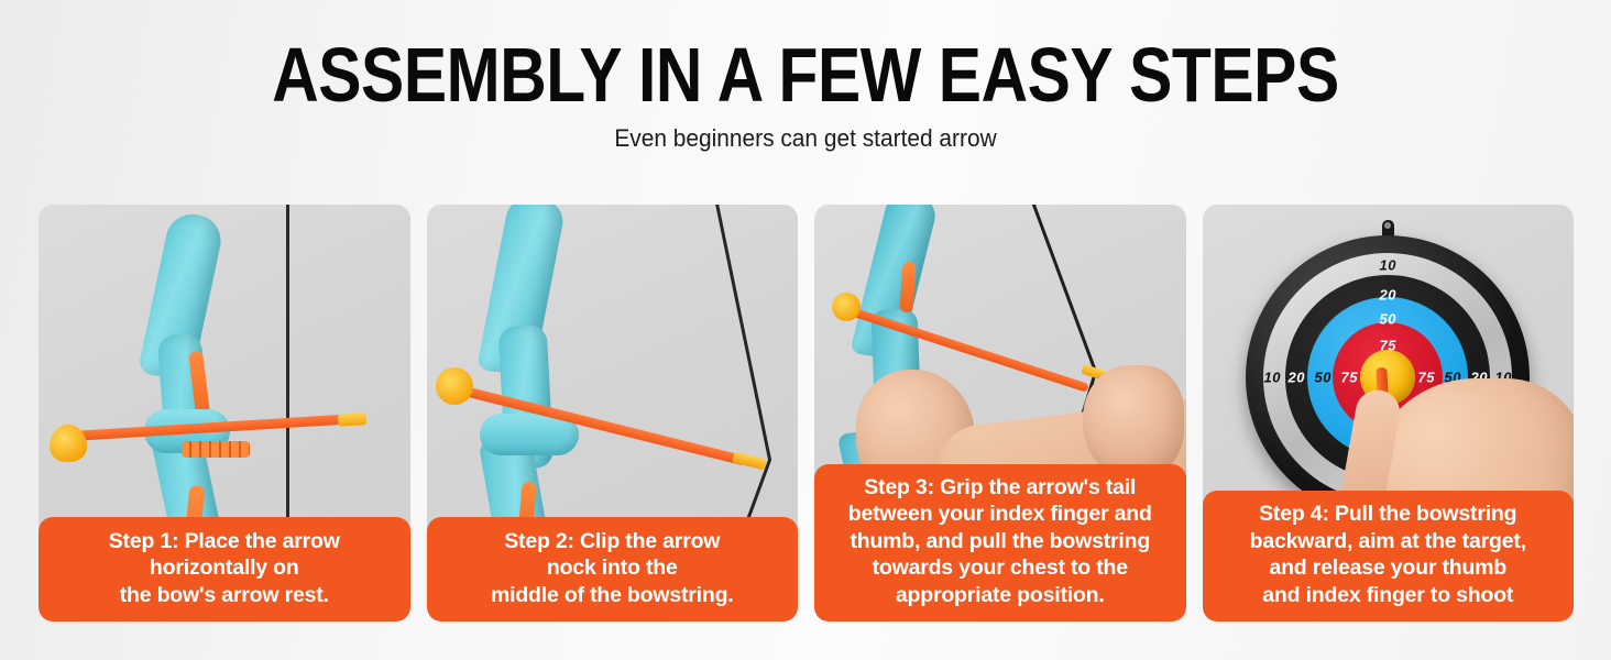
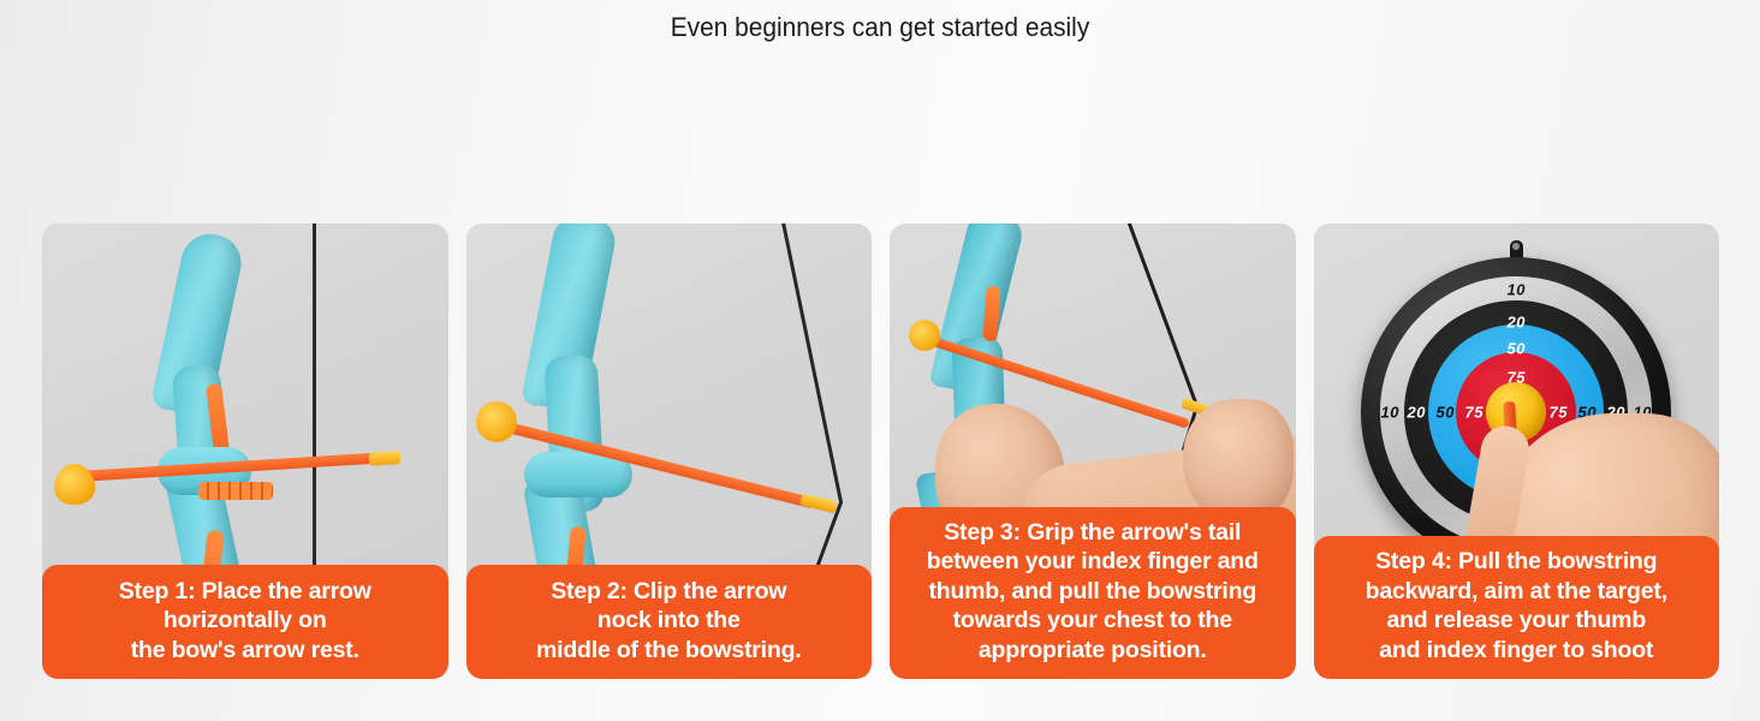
- ASSEMBLY IN A FEW EASY STEPS
- Even beginners can get started arrow
+ Even beginners can get started easily
  Step 1: Place the arrow
  horizontally on
  the bow's arrow rest.
  Step 2: Clip the arrow
  nock into the
  middle of the bowstring.
  Step 3: Grip the arrow's tail
  between your index finger and
  thumb, and pull the bowstring
  towards your chest to the
  appropriate position.
  10
  20
  50
  75
  10
  20
  50
  75
  75
  50
  20
  10
  Step 4: Pull the bowstring
  backward, aim at the target,
  and release your thumb
  and index finger to shoot
